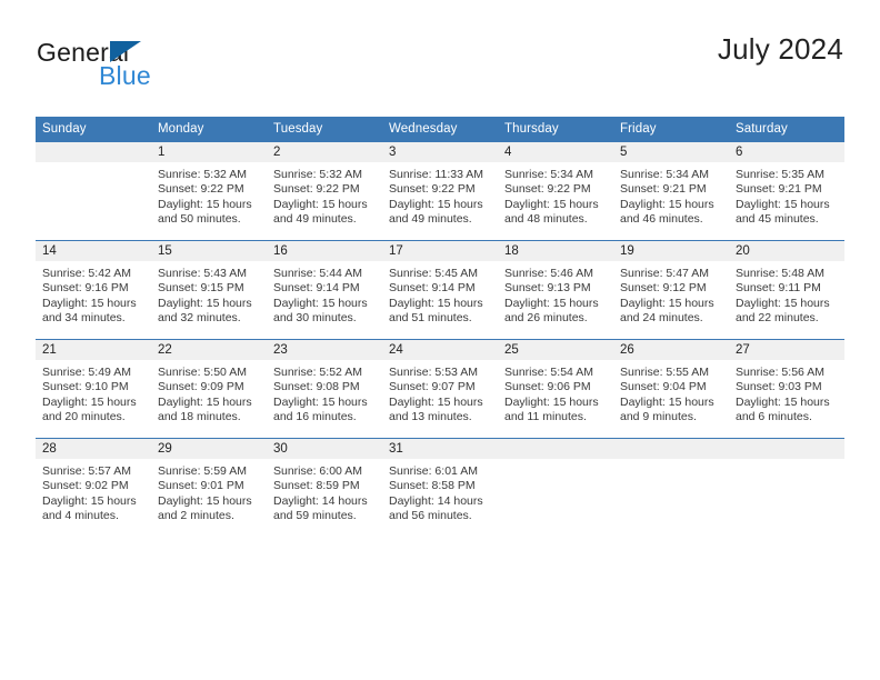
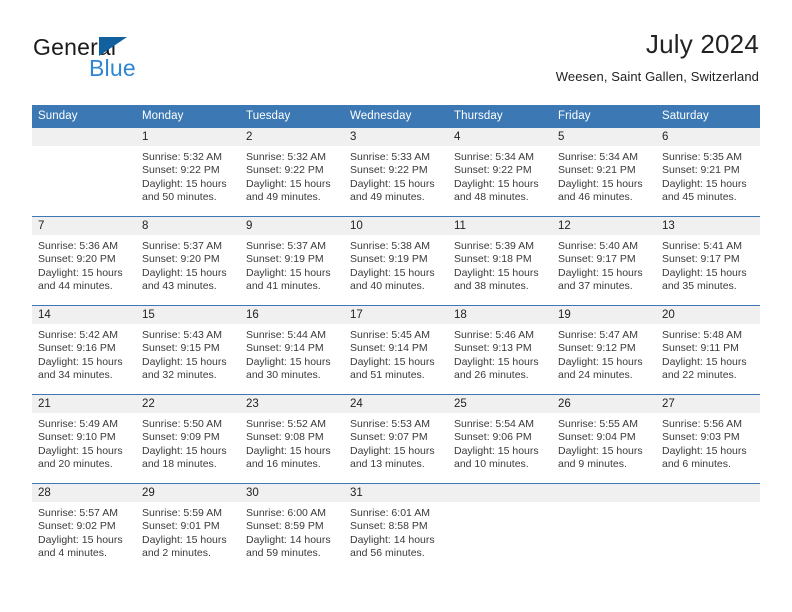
  General
  Blue
  July 2024
+ Weesen, Saint Gallen, Switzerland
  Sunday	Monday	Tuesday	Wednesday	Thursday	Friday	Saturday
- 	1Sunrise: 5:32 AMSunset: 9:22 PMDaylight: 15 hoursand 50 minutes.	2Sunrise: 5:32 AMSunset: 9:22 PMDaylight: 15 hoursand 49 minutes.	3Sunrise: 11:33 AMSunset: 9:22 PMDaylight: 15 hoursand 49 minutes.	4Sunrise: 5:34 AMSunset: 9:22 PMDaylight: 15 hoursand 48 minutes.	5Sunrise: 5:34 AMSunset: 9:21 PMDaylight: 15 hoursand 46 minutes.	6Sunrise: 5:35 AMSunset: 9:21 PMDaylight: 15 hoursand 45 minutes.
+ 	1Sunrise: 5:32 AMSunset: 9:22 PMDaylight: 15 hoursand 50 minutes.	2Sunrise: 5:32 AMSunset: 9:22 PMDaylight: 15 hoursand 49 minutes.	3Sunrise: 5:33 AMSunset: 9:22 PMDaylight: 15 hoursand 49 minutes.	4Sunrise: 5:34 AMSunset: 9:22 PMDaylight: 15 hoursand 48 minutes.	5Sunrise: 5:34 AMSunset: 9:21 PMDaylight: 15 hoursand 46 minutes.	6Sunrise: 5:35 AMSunset: 9:21 PMDaylight: 15 hoursand 45 minutes.
+ 7Sunrise: 5:36 AMSunset: 9:20 PMDaylight: 15 hoursand 44 minutes.	8Sunrise: 5:37 AMSunset: 9:20 PMDaylight: 15 hoursand 43 minutes.	9Sunrise: 5:37 AMSunset: 9:19 PMDaylight: 15 hoursand 41 minutes.	10Sunrise: 5:38 AMSunset: 9:19 PMDaylight: 15 hoursand 40 minutes.	11Sunrise: 5:39 AMSunset: 9:18 PMDaylight: 15 hoursand 38 minutes.	12Sunrise: 5:40 AMSunset: 9:17 PMDaylight: 15 hoursand 37 minutes.	13Sunrise: 5:41 AMSunset: 9:17 PMDaylight: 15 hoursand 35 minutes.
  14Sunrise: 5:42 AMSunset: 9:16 PMDaylight: 15 hoursand 34 minutes.	15Sunrise: 5:43 AMSunset: 9:15 PMDaylight: 15 hoursand 32 minutes.	16Sunrise: 5:44 AMSunset: 9:14 PMDaylight: 15 hoursand 30 minutes.	17Sunrise: 5:45 AMSunset: 9:14 PMDaylight: 15 hoursand 51 minutes.	18Sunrise: 5:46 AMSunset: 9:13 PMDaylight: 15 hoursand 26 minutes.	19Sunrise: 5:47 AMSunset: 9:12 PMDaylight: 15 hoursand 24 minutes.	20Sunrise: 5:48 AMSunset: 9:11 PMDaylight: 15 hoursand 22 minutes.
- 21Sunrise: 5:49 AMSunset: 9:10 PMDaylight: 15 hoursand 20 minutes.	22Sunrise: 5:50 AMSunset: 9:09 PMDaylight: 15 hoursand 18 minutes.	23Sunrise: 5:52 AMSunset: 9:08 PMDaylight: 15 hoursand 16 minutes.	24Sunrise: 5:53 AMSunset: 9:07 PMDaylight: 15 hoursand 13 minutes.	25Sunrise: 5:54 AMSunset: 9:06 PMDaylight: 15 hoursand 11 minutes.	26Sunrise: 5:55 AMSunset: 9:04 PMDaylight: 15 hoursand 9 minutes.	27Sunrise: 5:56 AMSunset: 9:03 PMDaylight: 15 hoursand 6 minutes.
+ 21Sunrise: 5:49 AMSunset: 9:10 PMDaylight: 15 hoursand 20 minutes.	22Sunrise: 5:50 AMSunset: 9:09 PMDaylight: 15 hoursand 18 minutes.	23Sunrise: 5:52 AMSunset: 9:08 PMDaylight: 15 hoursand 16 minutes.	24Sunrise: 5:53 AMSunset: 9:07 PMDaylight: 15 hoursand 13 minutes.	25Sunrise: 5:54 AMSunset: 9:06 PMDaylight: 15 hoursand 10 minutes.	26Sunrise: 5:55 AMSunset: 9:04 PMDaylight: 15 hoursand 9 minutes.	27Sunrise: 5:56 AMSunset: 9:03 PMDaylight: 15 hoursand 6 minutes.
  28Sunrise: 5:57 AMSunset: 9:02 PMDaylight: 15 hoursand 4 minutes.	29Sunrise: 5:59 AMSunset: 9:01 PMDaylight: 15 hoursand 2 minutes.	30Sunrise: 6:00 AMSunset: 8:59 PMDaylight: 14 hoursand 59 minutes.	31Sunrise: 6:01 AMSunset: 8:58 PMDaylight: 14 hoursand 56 minutes.
